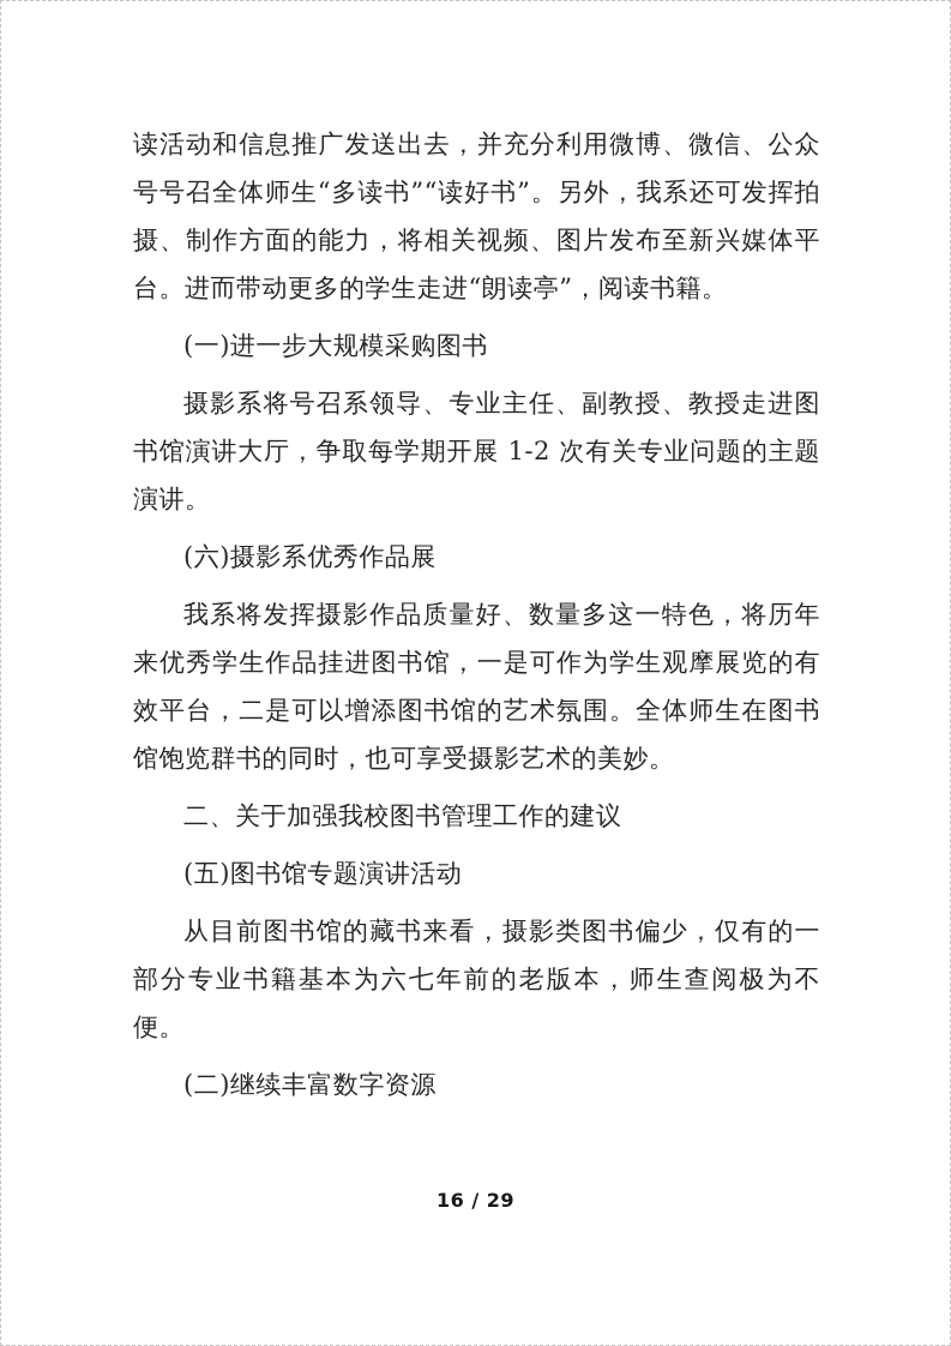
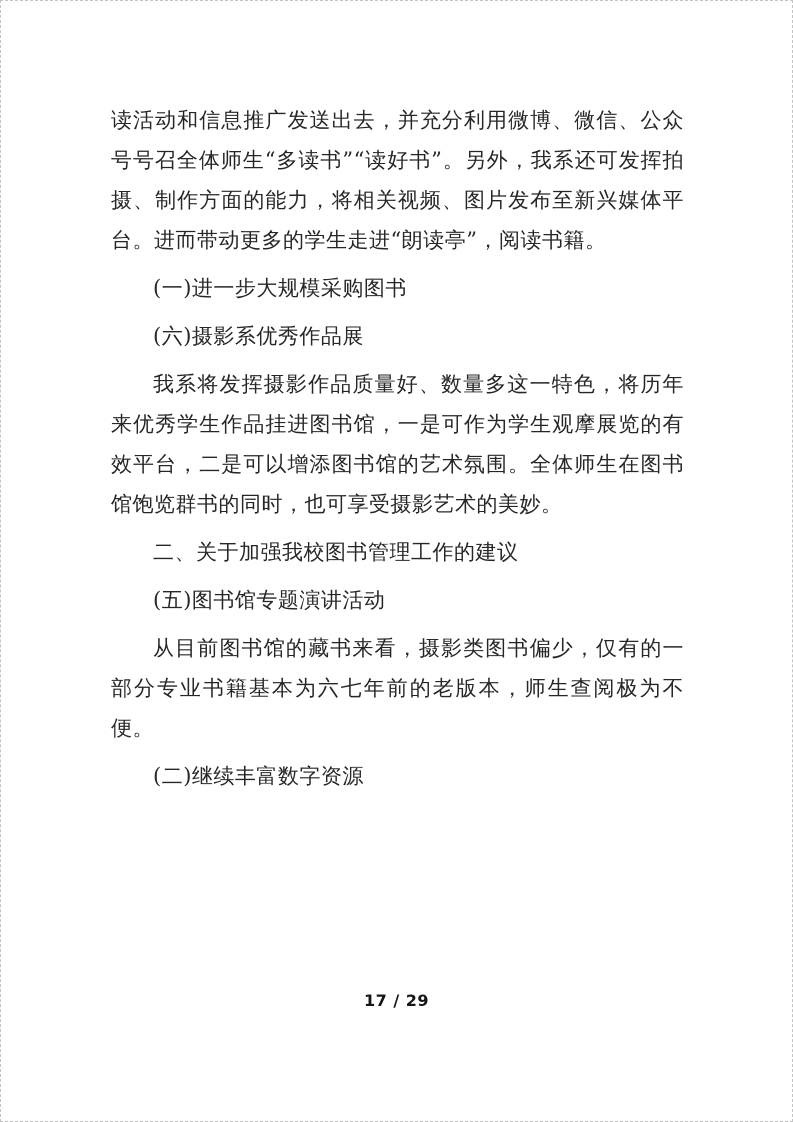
  读活动和信息推广发送出去，并充分利用微博、微信、公众号号召全体师生“多读书”“读好书”。另外，我系还可发挥拍摄、制作方面的能力，将相关视频、图片发布至新兴媒体平台。进而带动更多的学生走进“朗读亭”，阅读书籍。
  (一)进一步大规模采购图书
- 摄影系将号召系领导、专业主任、副教授、教授走进图书馆演讲大厅，争取每学期开展 1-2 次有关专业问题的主题演讲。
  (六)摄影系优秀作品展
  我系将发挥摄影作品质量好、数量多这一特色，将历年来优秀学生作品挂进图书馆，一是可作为学生观摩展览的有效平台，二是可以增添图书馆的艺术氛围。全体师生在图书馆饱览群书的同时，也可享受摄影艺术的美妙。
  二、关于加强我校图书管理工作的建议
  (五)图书馆专题演讲活动
  从目前图书馆的藏书来看，摄影类图书偏少，仅有的一部分专业书籍基本为六七年前的老版本，师生查阅极为不便。
  (二)继续丰富数字资源
- 16 / 29
+ 17 / 29
